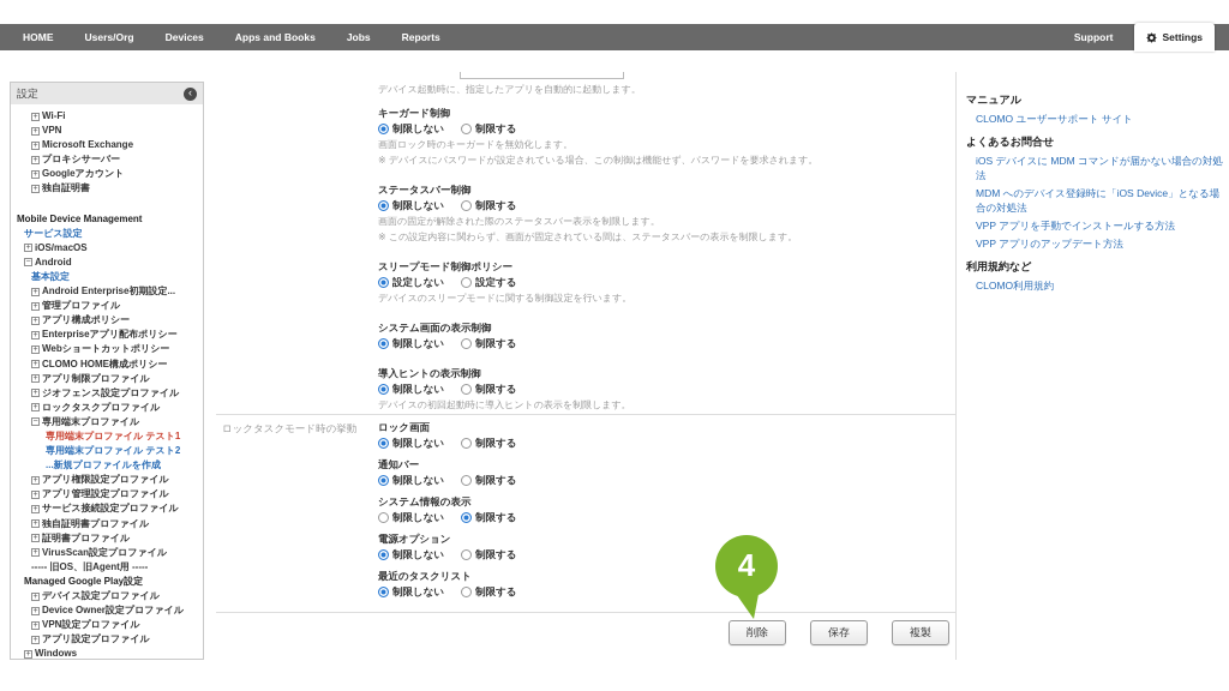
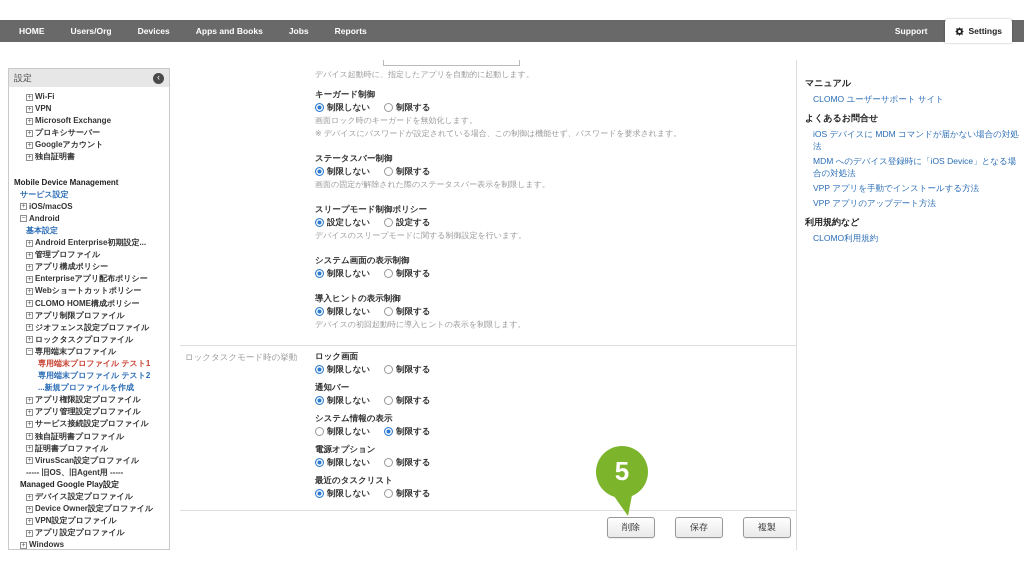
  HOME
  Users/Org
  Devices
  Apps and Books
  Jobs
  Reports
  Support
  Settings
  設定
  ‹
  Wi-Fi
  VPN
  Microsoft Exchange
  プロキシサーバー
  Googleアカウント
  独自証明書
  Mobile Device Management
  サービス設定
  iOS/macOS
  Android
  基本設定
  Android Enterprise初期設定...
  管理プロファイル
  アプリ構成ポリシー
  Enterpriseアプリ配布ポリシー
  Webショートカットポリシー
  CLOMO HOME構成ポリシー
  アプリ制限プロファイル
  ジオフェンス設定プロファイル
  ロックタスクプロファイル
  専用端末プロファイル
  専用端末プロファイル テスト1
  専用端末プロファイル テスト2
  ...新規プロファイルを作成
  アプリ権限設定プロファイル
  アプリ管理設定プロファイル
  サービス接続設定プロファイル
  独自証明書プロファイル
  証明書プロファイル
  VirusScan設定プロファイル
  ----- 旧OS、旧Agent用 -----
  Managed Google Play設定
  デバイス設定プロファイル
  Device Owner設定プロファイル
  VPN設定プロファイル
  アプリ設定プロファイル
  Windows
  デバイス起動時に、指定したアプリを自動的に起動します。
  キーガード制御
  制限しない
  制限する
  画面ロック時のキーガードを無効化します。
  ※ デバイスにパスワードが設定されている場合、この制御は機能せず、パスワードを要求されます。
  ステータスバー制御
  制限しない
  制限する
  画面の固定が解除された際のステータスバー表示を制限します。
- ※ この設定内容に関わらず、画面が固定されている間は、ステータスバーの表示を制限します。
  スリープモード制御ポリシー
  設定しない
  設定する
  デバイスのスリープモードに関する制御設定を行います。
  システム画面の表示制御
  制限しない
  制限する
  導入ヒントの表示制御
  制限しない
  制限する
  デバイスの初回起動時に導入ヒントの表示を制限します。
  ロックタスクモード時の挙動
  ロック画面
  制限しない
  制限する
  通知バー
  制限しない
  制限する
  システム情報の表示
  制限しない
  制限する
  電源オプション
  制限しない
  制限する
  最近のタスクリスト
  制限しない
  制限する
  削除
  保存
  複製
- 4
+ 5
  マニュアル
  CLOMO ユーザーサポート サイト
  よくあるお問合せ
  iOS デバイスに MDM コマンドが届かない場合の対処法
  MDM へのデバイス登録時に「iOS Device」となる場合の対処法
  VPP アプリを手動でインストールする方法
  VPP アプリのアップデート方法
  利用規約など
  CLOMO利用規約
